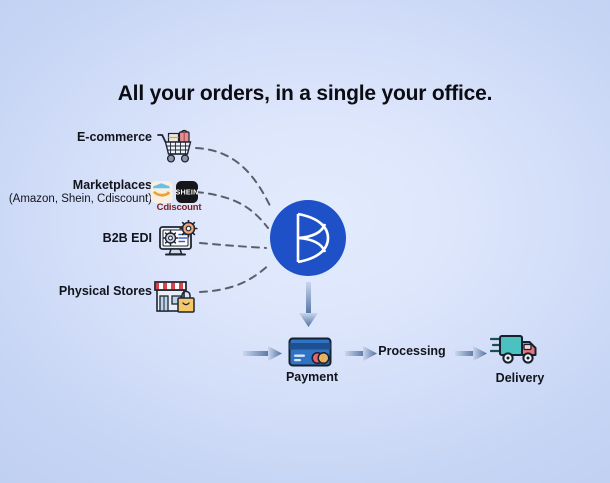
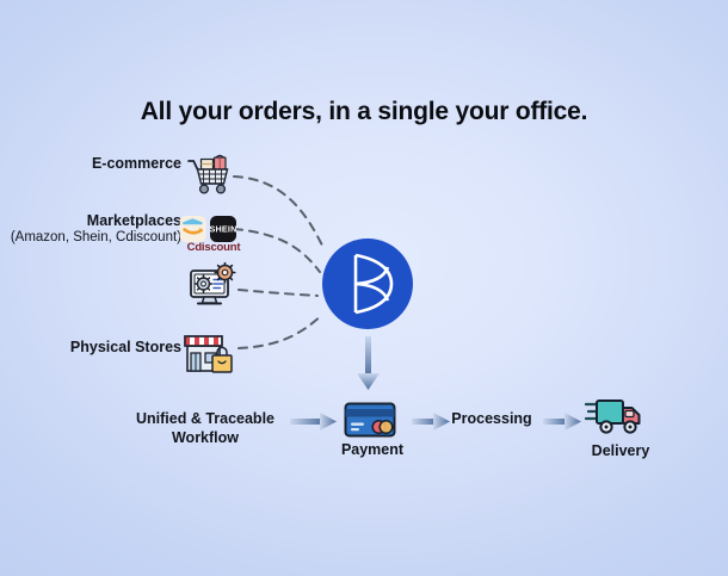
  All your orders, in a single your office.
  E-commerce
  Marketplaces
  (Amazon, Shein, Cdiscount)
- B2B EDI
  Physical Stores
  SHEIN
  Cdiscount
+ Unified & Traceable
+ Workflow
  Payment
  Processing
  Delivery
